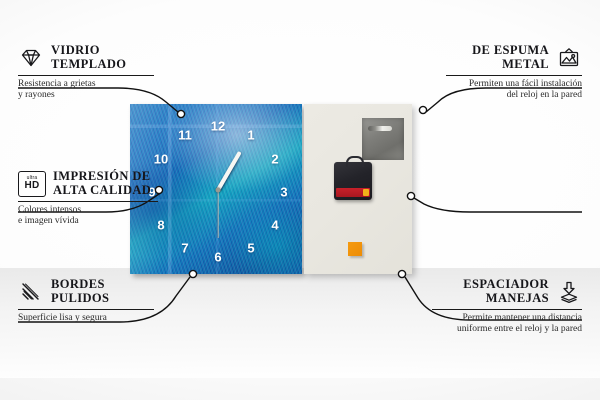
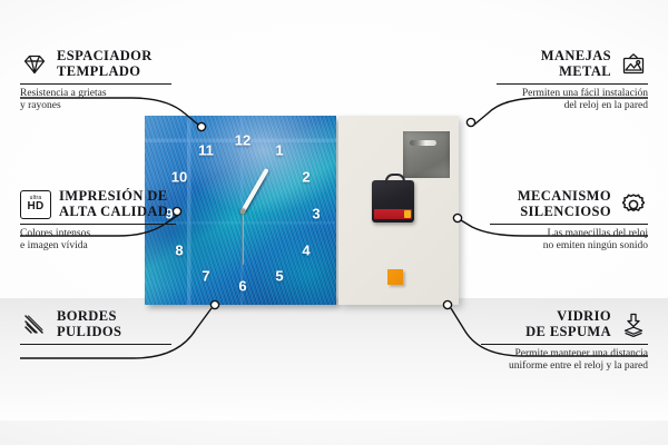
  12
  1
  2
  3
  4
  5
  6
  7
  8
  9
  10
  11
- VIDRIO
+ ESPACIADOR
  TEMPLADO
  Resistencia a grietas
  y rayones
  HD
  IMPRESIÓN DE
  ALTA CALIDAD
  Colores intensos
  e imagen vívida
  BORDES
  PULIDOS
- Superficie lisa y segura
- DE ESPUMA
+ MANEJAS
  METAL
  Permiten una fácil instalación
  del reloj en la pared
+ MECANISMO
+ SILENCIOSO
+ Las manecillas del reloj
+ no emiten ningún sonido
- ESPACIADOR
+ VIDRIO
- MANEJAS
+ DE ESPUMA
  Permite mantener una distancia
  uniforme entre el reloj y la pared
